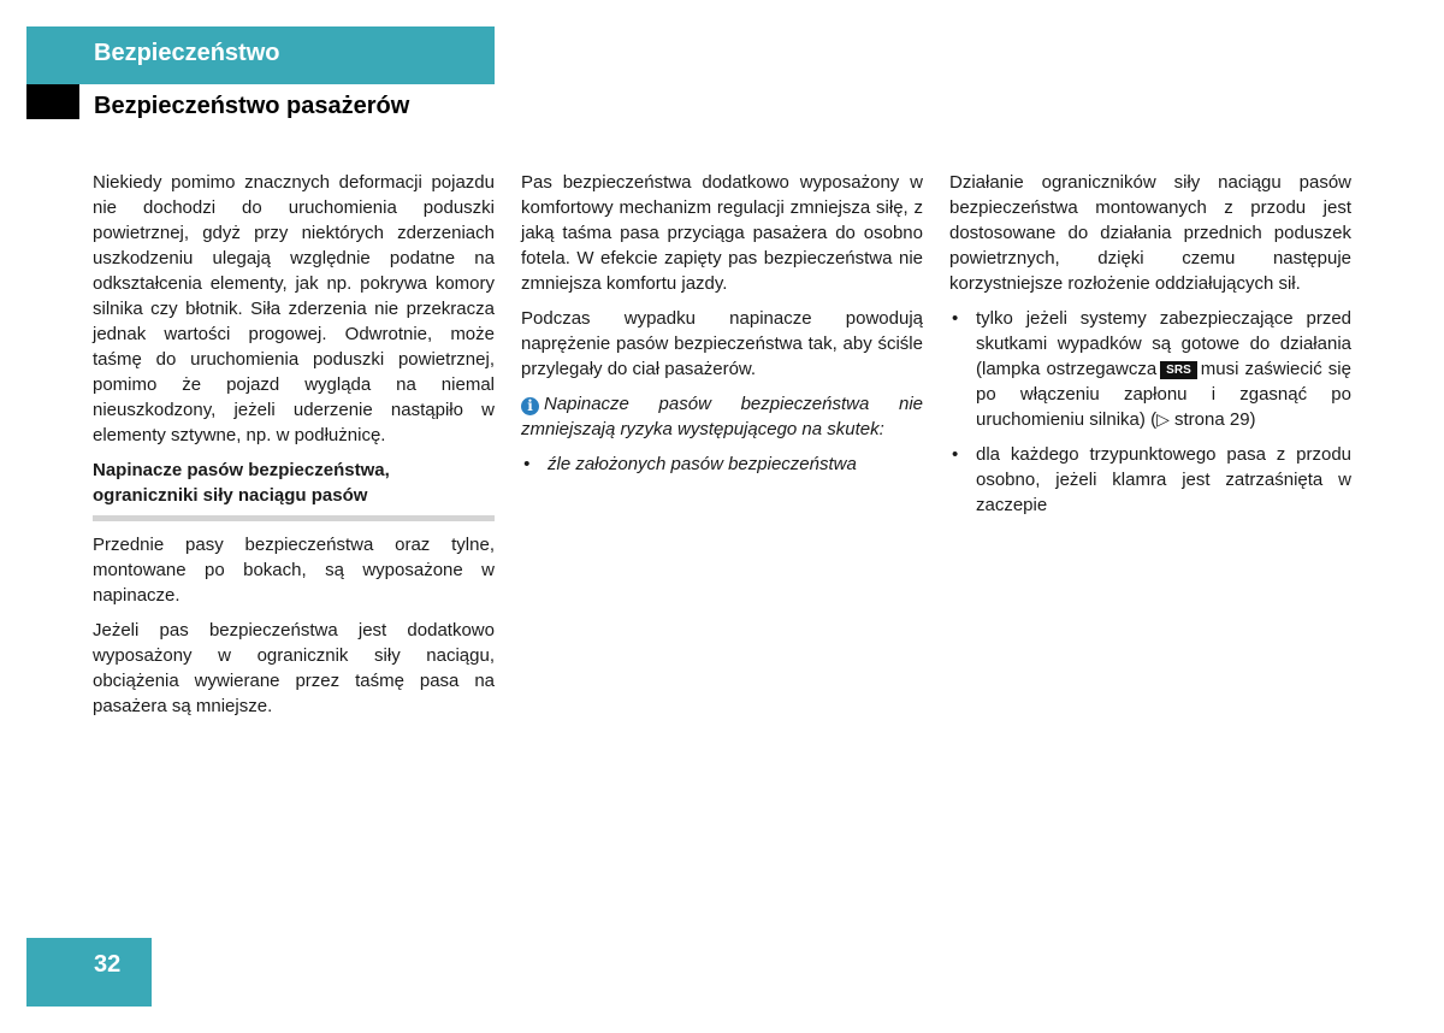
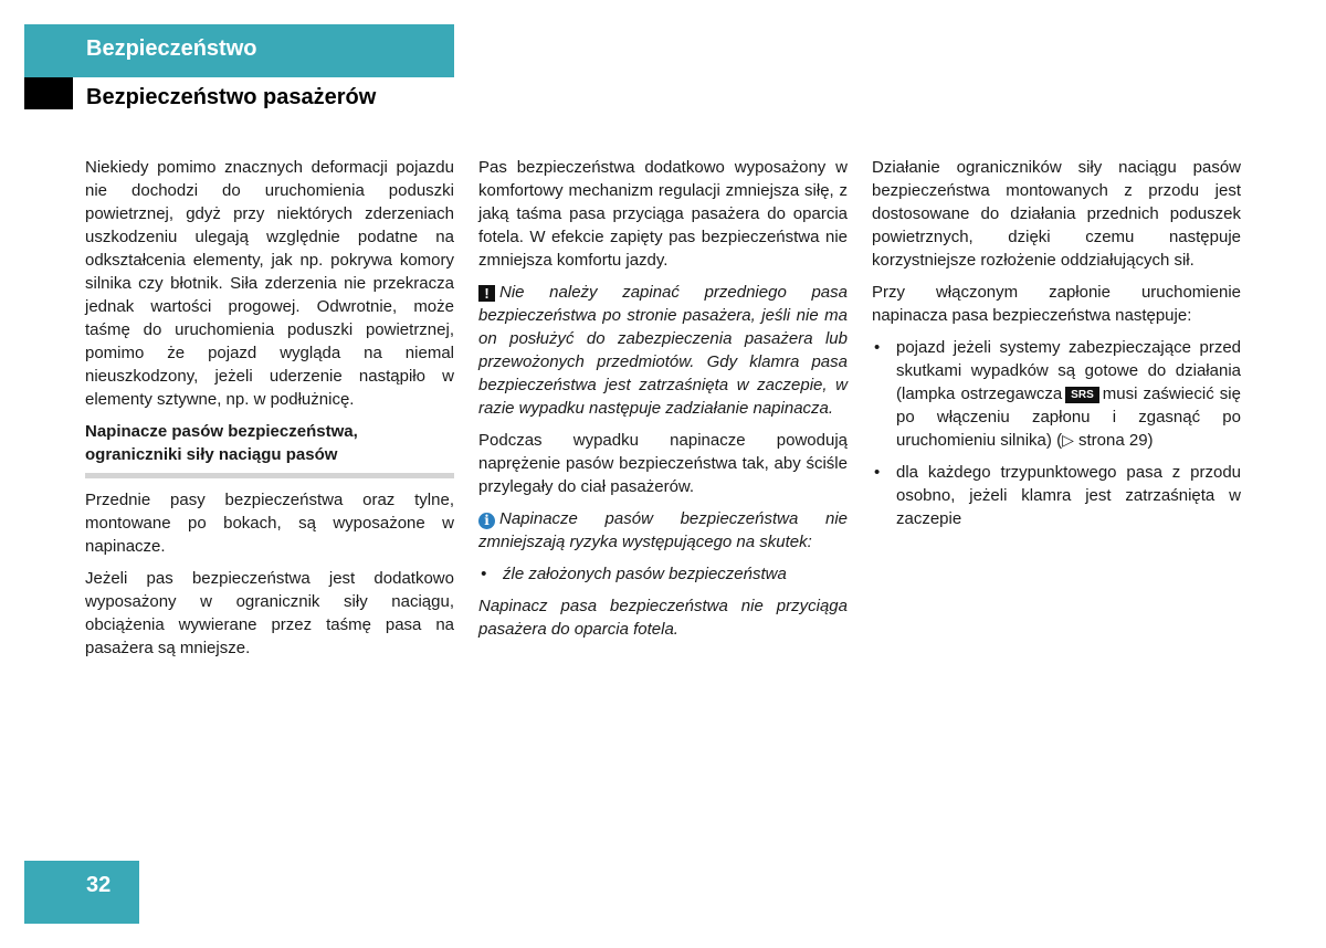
  Bezpieczeństwo
  Bezpieczeństwo pasażerów
  Niekiedy pomimo znacznych deformacji pojazdu nie dochodzi do uruchomienia poduszki powietrznej, gdyż przy niektórych zderzeniach uszkodzeniu ulegają względnie podatne na odkształcenia elementy, jak np. pokrywa komory silnika czy błotnik. Siła zderzenia nie przekracza jednak wartości progowej. Odwrotnie, może taśmę do uruchomienia poduszki powietrznej, pomimo że pojazd wygląda na niemal nieuszkodzony, jeżeli uderzenie nastąpiło w elementy sztywne, np. w podłużnicę.
  Napinacze pasów bezpieczeństwa,
  ograniczniki siły naciągu pasów
  Przednie pasy bezpieczeństwa oraz tylne, montowane po bokach, są wyposażone w napinacze.
  Jeżeli pas bezpieczeństwa jest dodatkowo wyposażony w ogranicznik siły naciągu, obciążenia wywierane przez taśmę pasa na pasażera są mniejsze.
- Pas bezpieczeństwa dodatkowo wyposażony w komfortowy mechanizm regulacji zmniejsza siłę, z jaką taśma pasa przyciąga pasażera do osobno fotela. W efekcie zapięty pas bezpieczeństwa nie zmniejsza komfortu jazdy.
+ Pas bezpieczeństwa dodatkowo wyposażony w komfortowy mechanizm regulacji zmniejsza siłę, z jaką taśma pasa przyciąga pasażera do oparcia fotela. W efekcie zapięty pas bezpieczeństwa nie zmniejsza komfortu jazdy.
+ ! Nie należy zapinać przedniego pasa bezpieczeństwa po stronie pasażera, jeśli nie ma on posłużyć do zabezpieczenia pasażera lub przewożonych przedmiotów. Gdy klamra pasa bezpieczeństwa jest zatrzaśnięta w zaczepie, w razie wypadku następuje zadziałanie napinacza.
  Podczas wypadku napinacze powodują naprężenie pasów bezpieczeństwa tak, aby ściśle przylegały do ciał pasażerów.
  i Napinacze pasów bezpieczeństwa nie zmniejszają ryzyka występującego na skutek:
  źle założonych pasów bezpieczeństwa
+ Napinacz pasa bezpieczeństwa nie przyciąga pasażera do oparcia fotela.
  Działanie ograniczników siły naciągu pasów bezpieczeństwa montowanych z przodu jest dostosowane do działania przednich poduszek powietrznych, dzięki czemu następuje korzystniejsze rozłożenie oddziałujących sił.
+ Przy włączonym zapłonie uruchomienie napinacza pasa bezpieczeństwa następuje:
- tylko jeżeli systemy zabezpieczające przed skutkami wypadków są gotowe do działania (lampka ostrzegawcza SRS musi zaświecić się po włączeniu zapłonu i zgasnąć po uruchomieniu silnika) (▷ strona 29)
+ pojazd jeżeli systemy zabezpieczające przed skutkami wypadków są gotowe do działania (lampka ostrzegawcza SRS musi zaświecić się po włączeniu zapłonu i zgasnąć po uruchomieniu silnika) (▷ strona 29)
  dla każdego trzypunktowego pasa z przodu osobno, jeżeli klamra jest zatrzaśnięta w zaczepie
  32
